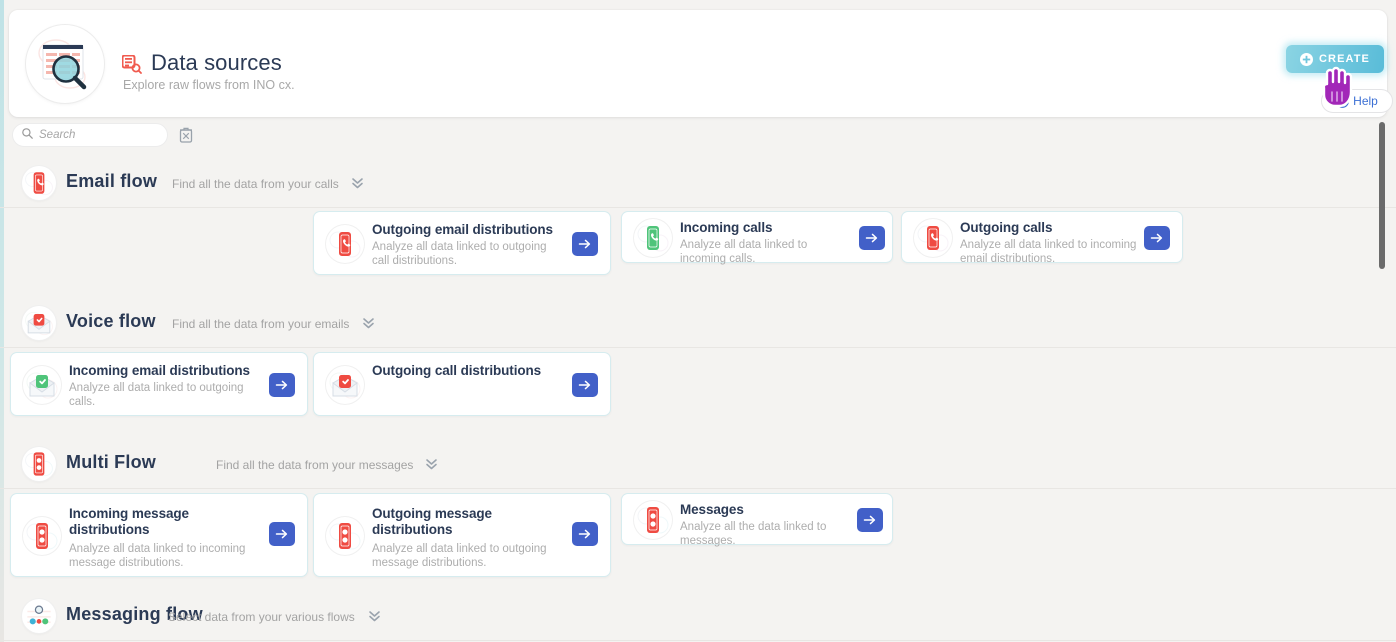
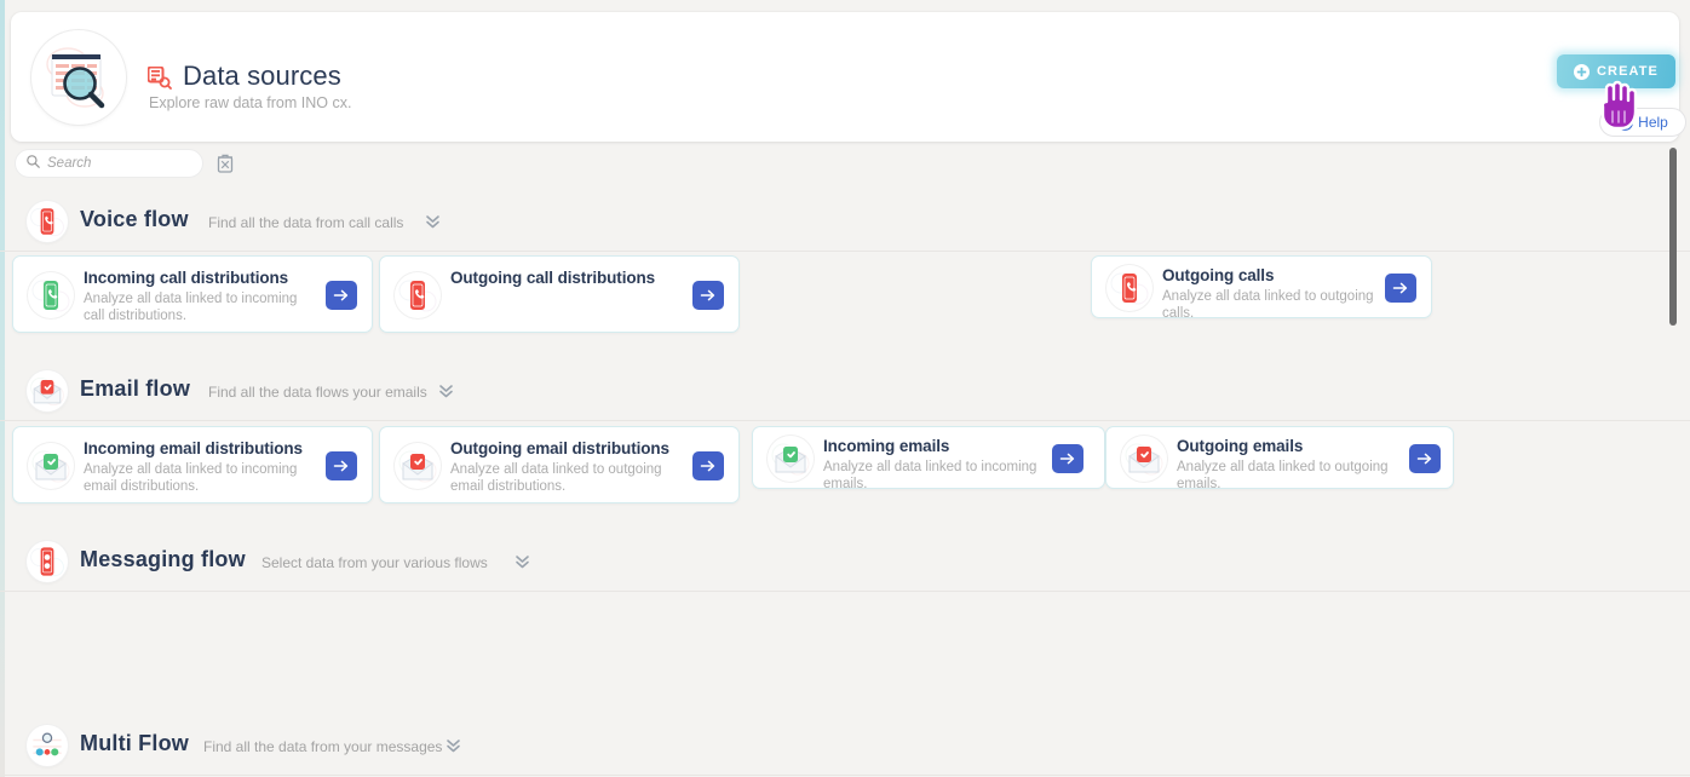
  Data sources
- Explore raw flows from INO cx.
+ Explore raw data from INO cx.
  CREATE
  Help
  Search
- Email flow
+ Voice flow
- Find all the data from your calls
+ Find all the data from call calls
+ Incoming call distributions
+ Analyze all data linked to incoming call distributions.
- Outgoing email distributions
+ Outgoing call distributions
- Analyze all data linked to outgoing call distributions.
- Incoming calls
- Analyze all data linked to incoming calls.
  Outgoing calls
- Analyze all data linked to incoming email distributions.
+ Analyze all data linked to outgoing calls.
- Voice flow
+ Email flow
- Find all the data from your emails
+ Find all the data flows your emails
  Incoming email distributions
- Analyze all data linked to outgoing calls.
+ Analyze all data linked to incoming email distributions.
- Outgoing call distributions
+ Outgoing email distributions
+ Analyze all data linked to outgoing email distributions.
+ Incoming emails
+ Analyze all data linked to incoming emails.
+ Outgoing emails
+ Analyze all data linked to outgoing emails.
- Multi Flow
+ Messaging flow
- Find all the data from your messages
+ Select data from your various flows
- Incoming message distributions
- Analyze all data linked to incoming message distributions.
- Outgoing message distributions
- Analyze all data linked to outgoing message distributions.
- Messages
- Analyze all the data linked to messages.
- Messaging flow
+ Multi Flow
- Select data from your various flows
+ Find all the data from your messages
